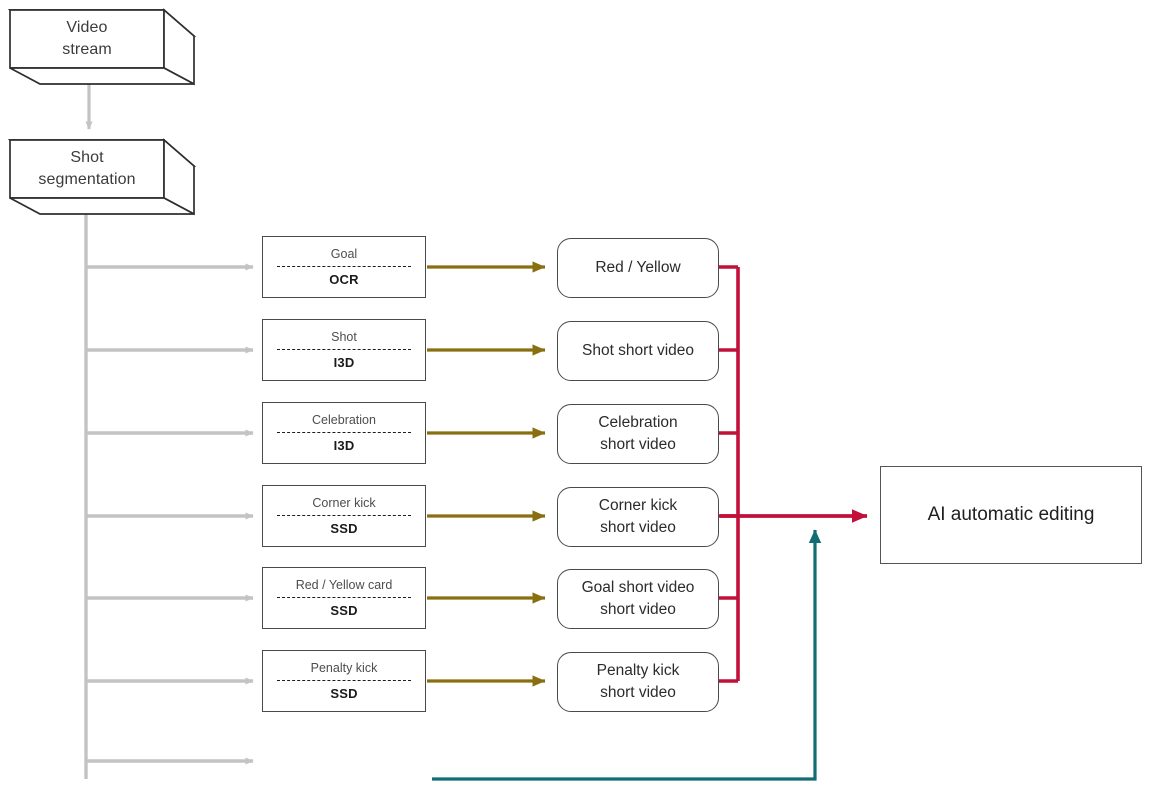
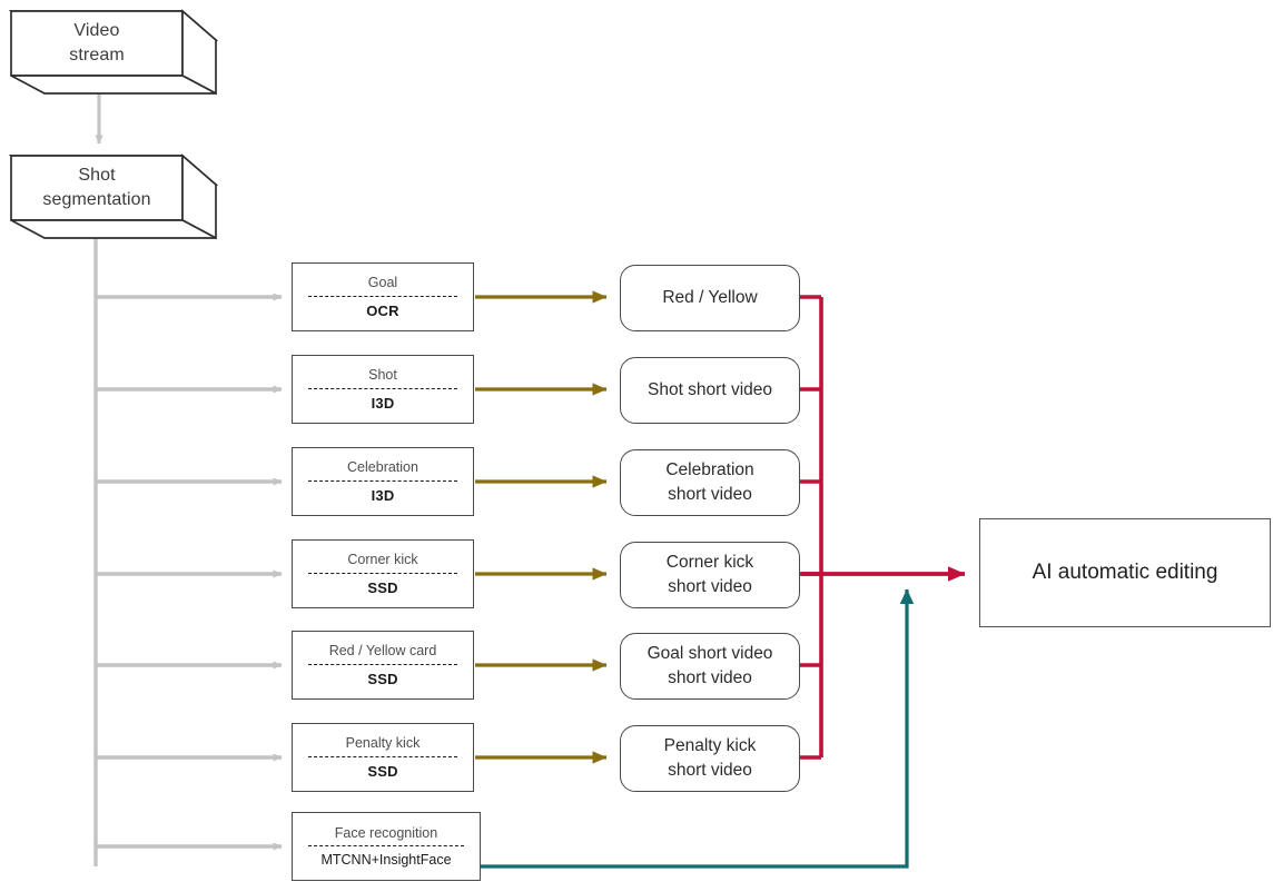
  Video
  stream
  Shot
  segmentation
  Goal
  OCR
  Shot
  I3D
  Celebration
  I3D
  Corner kick
  SSD
  Red / Yellow card
  SSD
  Penalty kick
  SSD
+ Face recognition
+ MTCNN+InsightFace
  Red / Yellow
  Shot short video
  Celebration
  short video
  Corner kick
  short video
  Goal short video
  short video
  Penalty kick
  short video
  AI automatic editing
